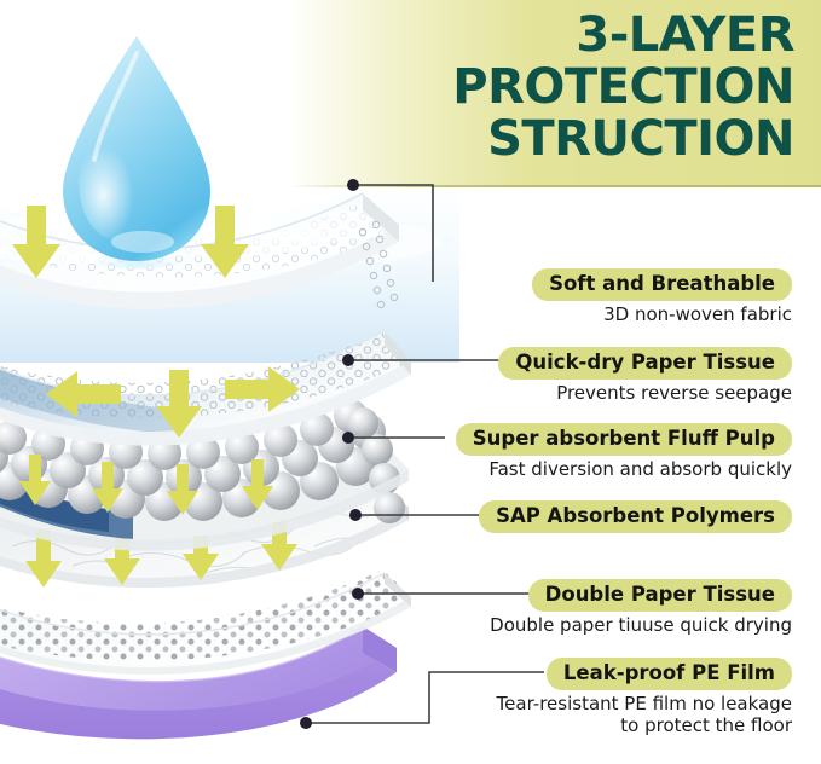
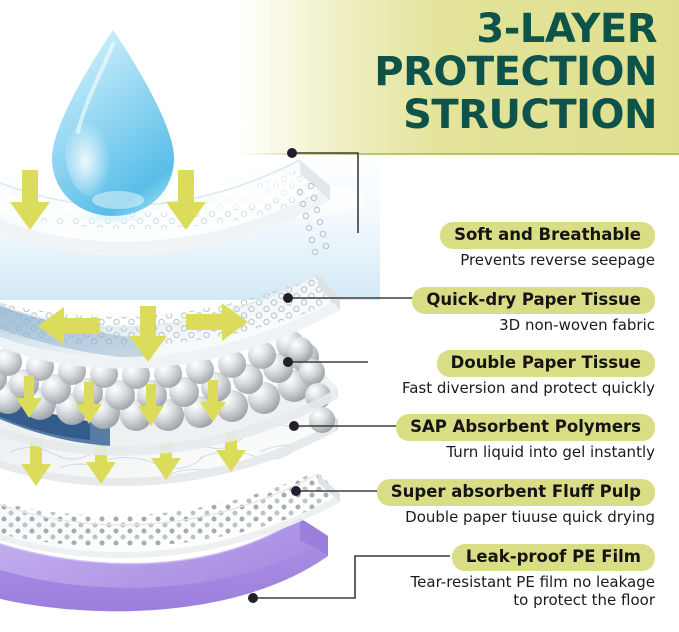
  3-LAYER
  PROTECTION
  STRUCTION
  Soft and Breathable
- 3D non-woven fabric
+ Prevents reverse seepage
  Quick-dry Paper Tissue
- Prevents reverse seepage
+ 3D non-woven fabric
- Super absorbent Fluff Pulp
+ Double Paper Tissue
- Fast diversion and absorb quickly
+ Fast diversion and protect quickly
  SAP Absorbent Polymers
+ Turn liquid into gel instantly
- Double Paper Tissue
+ Super absorbent Fluff Pulp
  Double paper tiuuse quick drying
  Leak-proof PE Film
  Tear-resistant PE film no leakage
  to protect the floor
